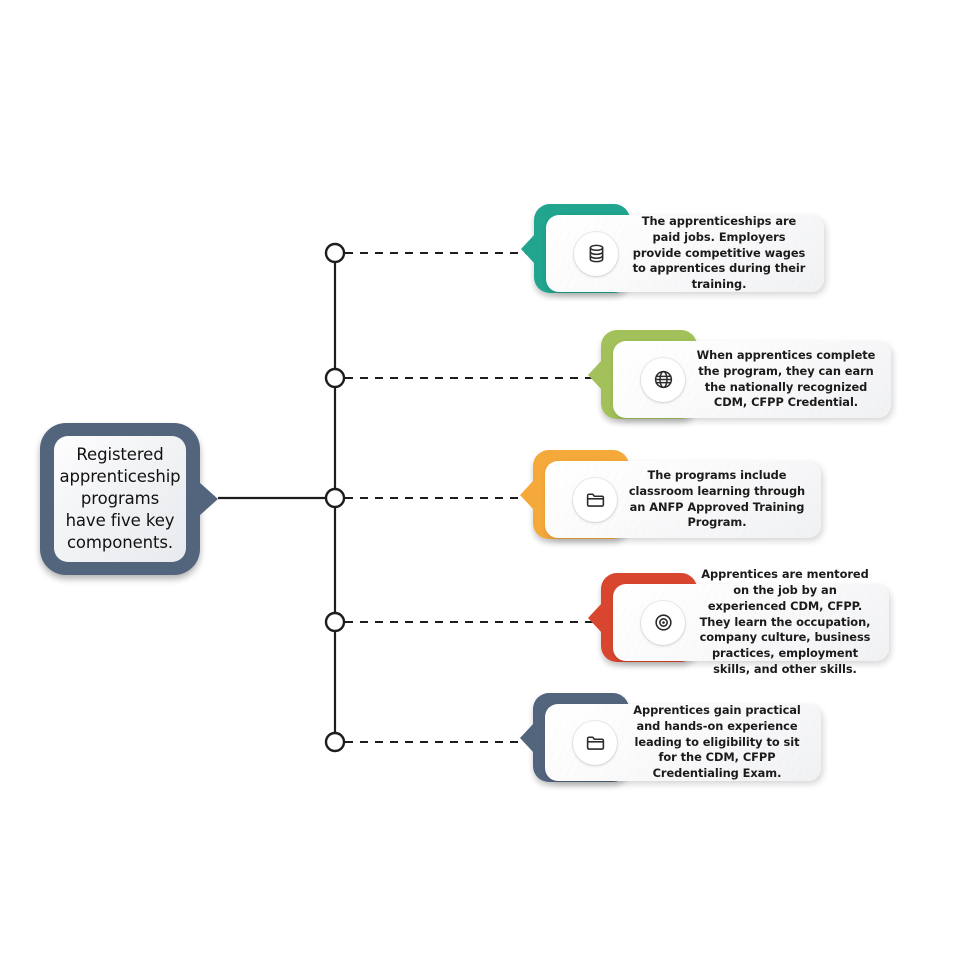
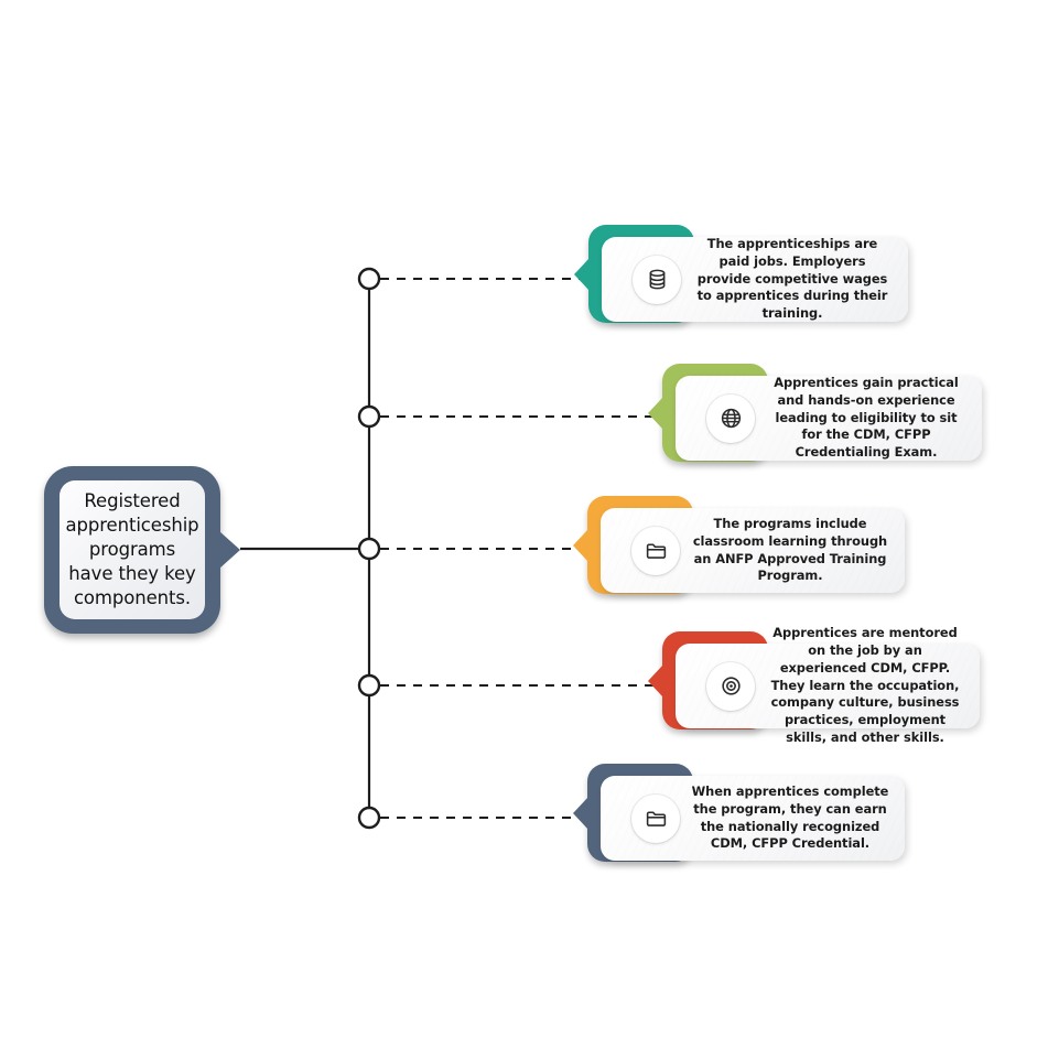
- Registered apprenticeship programs have five key components.
+ Registered apprenticeship programs have they key components.
  The apprenticeships are paid jobs. Employers provide competitive wages to apprentices during their training.
- When apprentices complete the program, they can earn the nationally recognized CDM, CFPP Credential.
+ Apprentices gain practical and hands-on experience leading to eligibility to sit for the CDM, CFPP Credentialing Exam.
  The programs include classroom learning through an ANFP Approved Training Program.
  Apprentices are mentored on the job by an experienced CDM, CFPP. They learn the occupation, company culture, business practices, employment skills, and other skills.
- Apprentices gain practical and hands-on experience leading to eligibility to sit for the CDM, CFPP Credentialing Exam.
+ When apprentices complete the program, they can earn the nationally recognized CDM, CFPP Credential.
